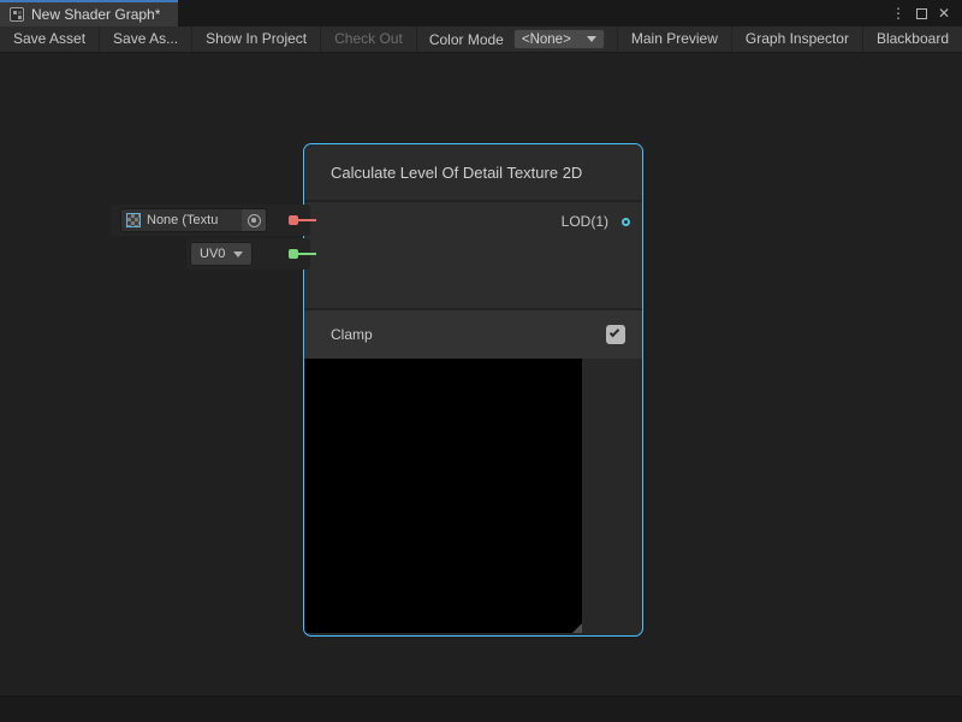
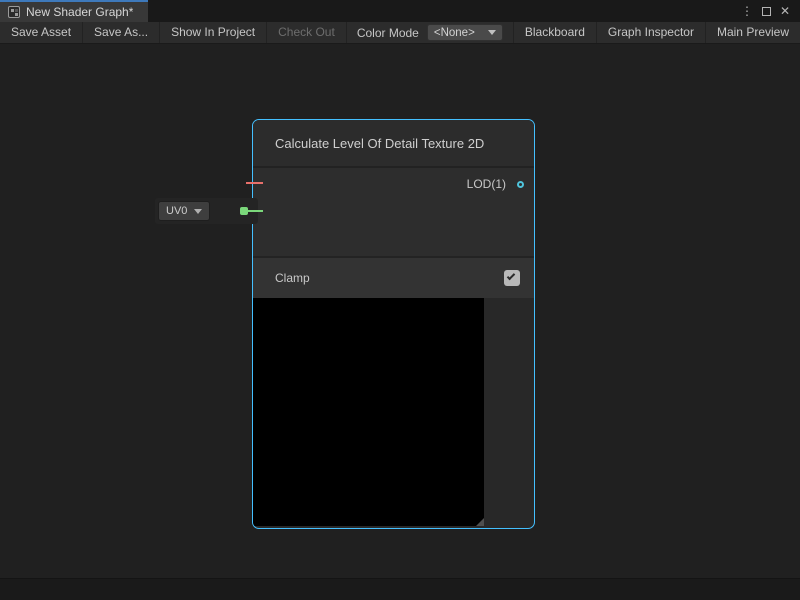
  New Shader Graph*
  ⋮
  ✕
  Save Asset
  Save As...
  Show In Project
  Check Out
  Color Mode
  <None>
- Main Preview
+ Blackboard
  Graph Inspector
- Blackboard
+ Main Preview
- None (Textu
  UV0
  Calculate Level Of Detail Texture 2D
  LOD(1)
  Clamp
